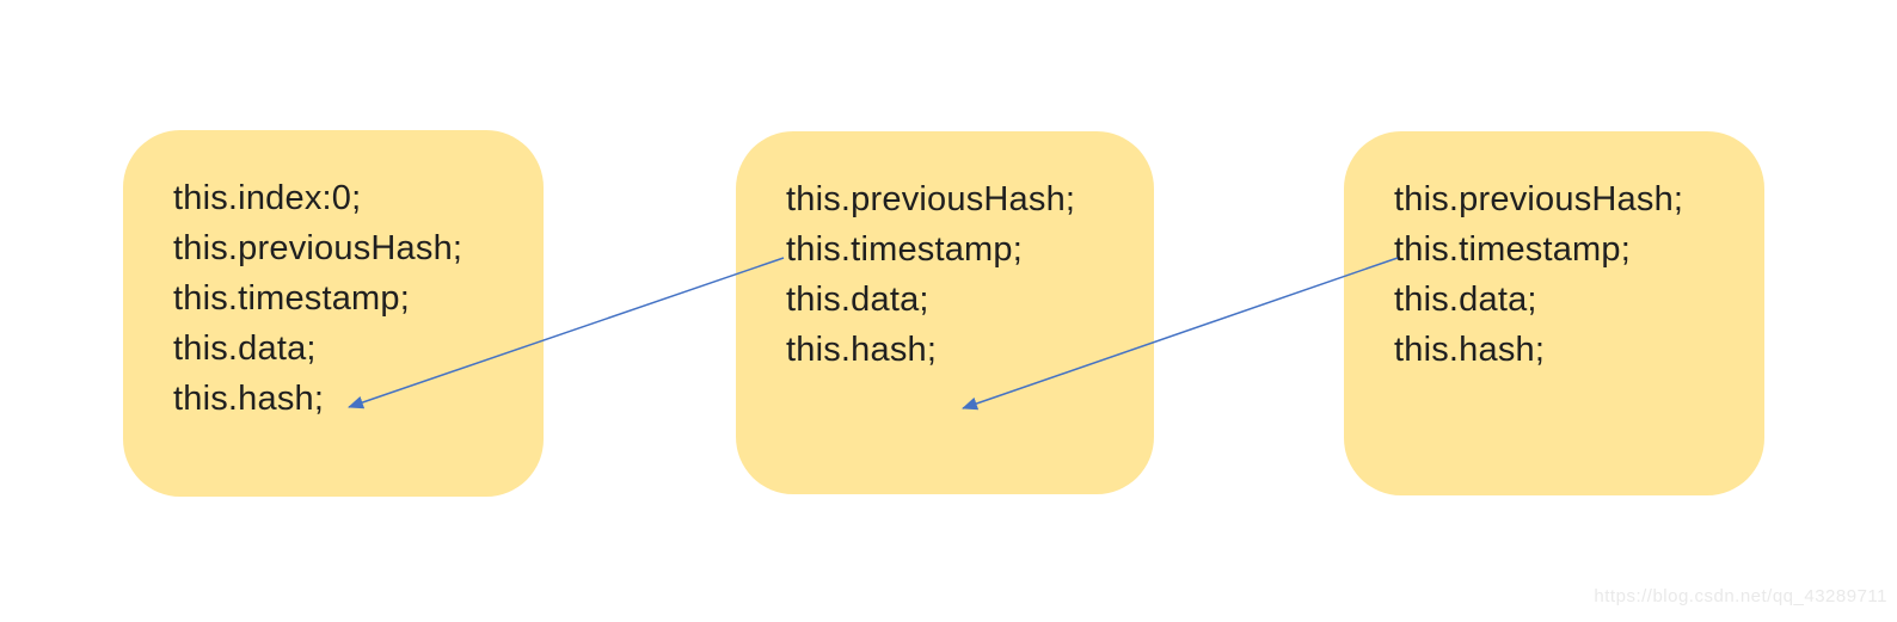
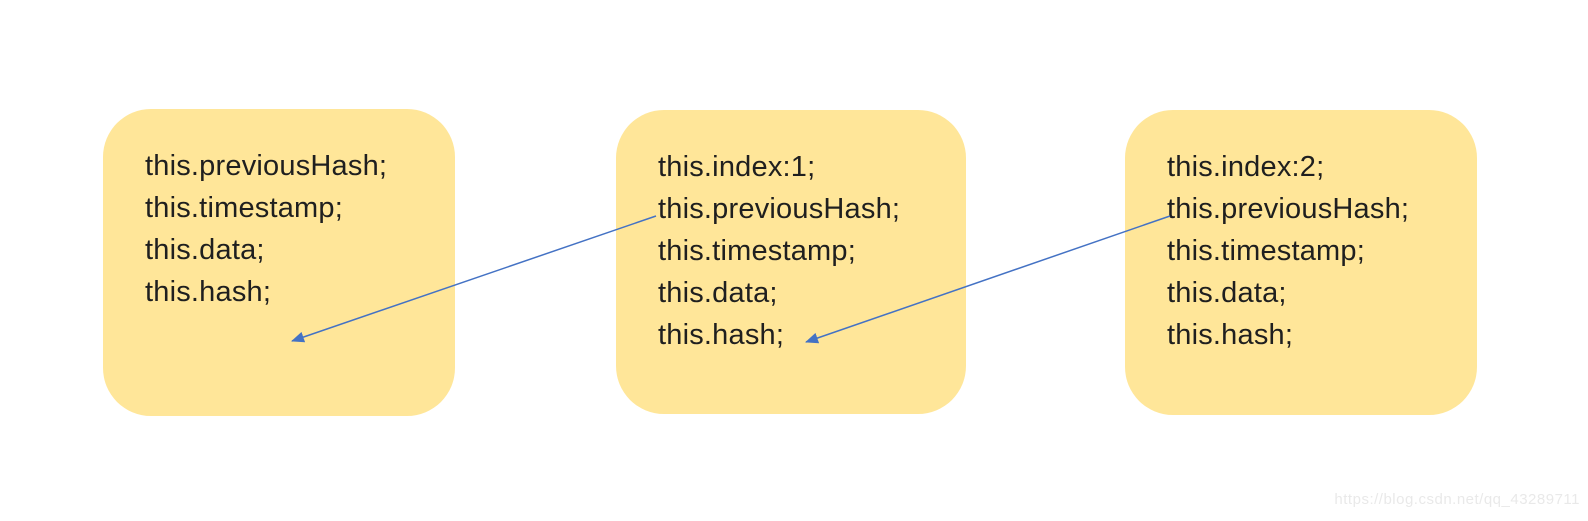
- this.index:0;
  this.previousHash;
  this.timestamp;
  this.data;
  this.hash;
+ this.index:1;
  this.previousHash;
  this.timestamp;
  this.data;
  this.hash;
+ this.index:2;
  this.previousHash;
  this.timestamp;
  this.data;
  this.hash;
